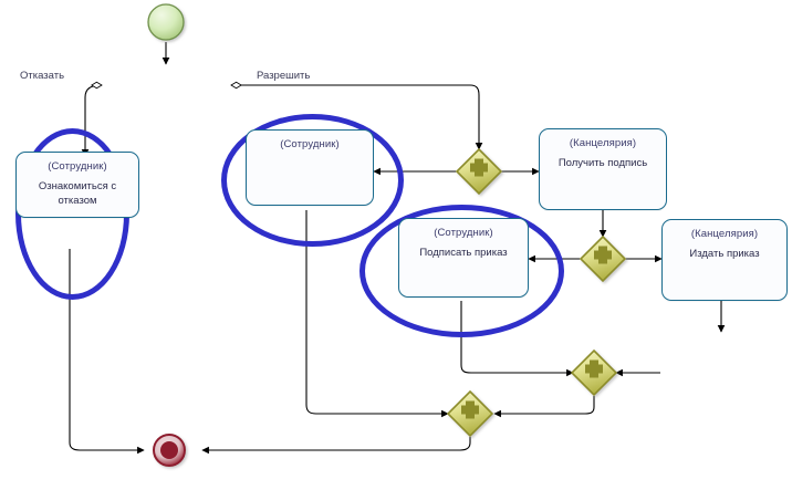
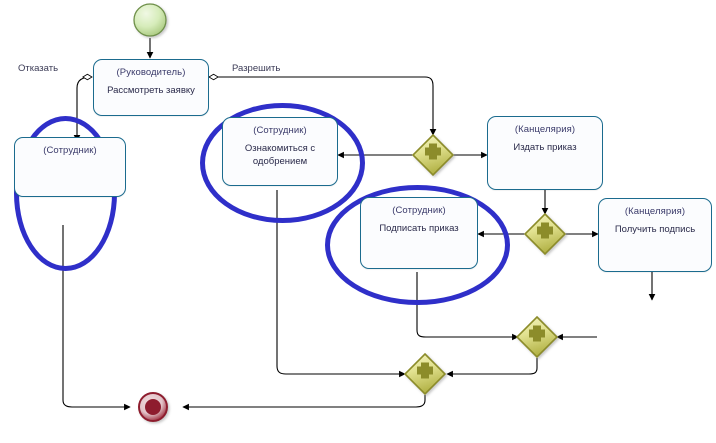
+ (Руководитель)
+ Рассмотреть заявку
  (Сотрудник)
- Ознакомиться с отказом
  (Сотрудник)
+ Ознакомиться с одобрением
  (Канцелярия)
- Получить подпись
+ Издать приказ
  (Сотрудник)
  Подписать приказ
  (Канцелярия)
- Издать приказ
+ Получить подпись
  Отказать
  Разрешить
